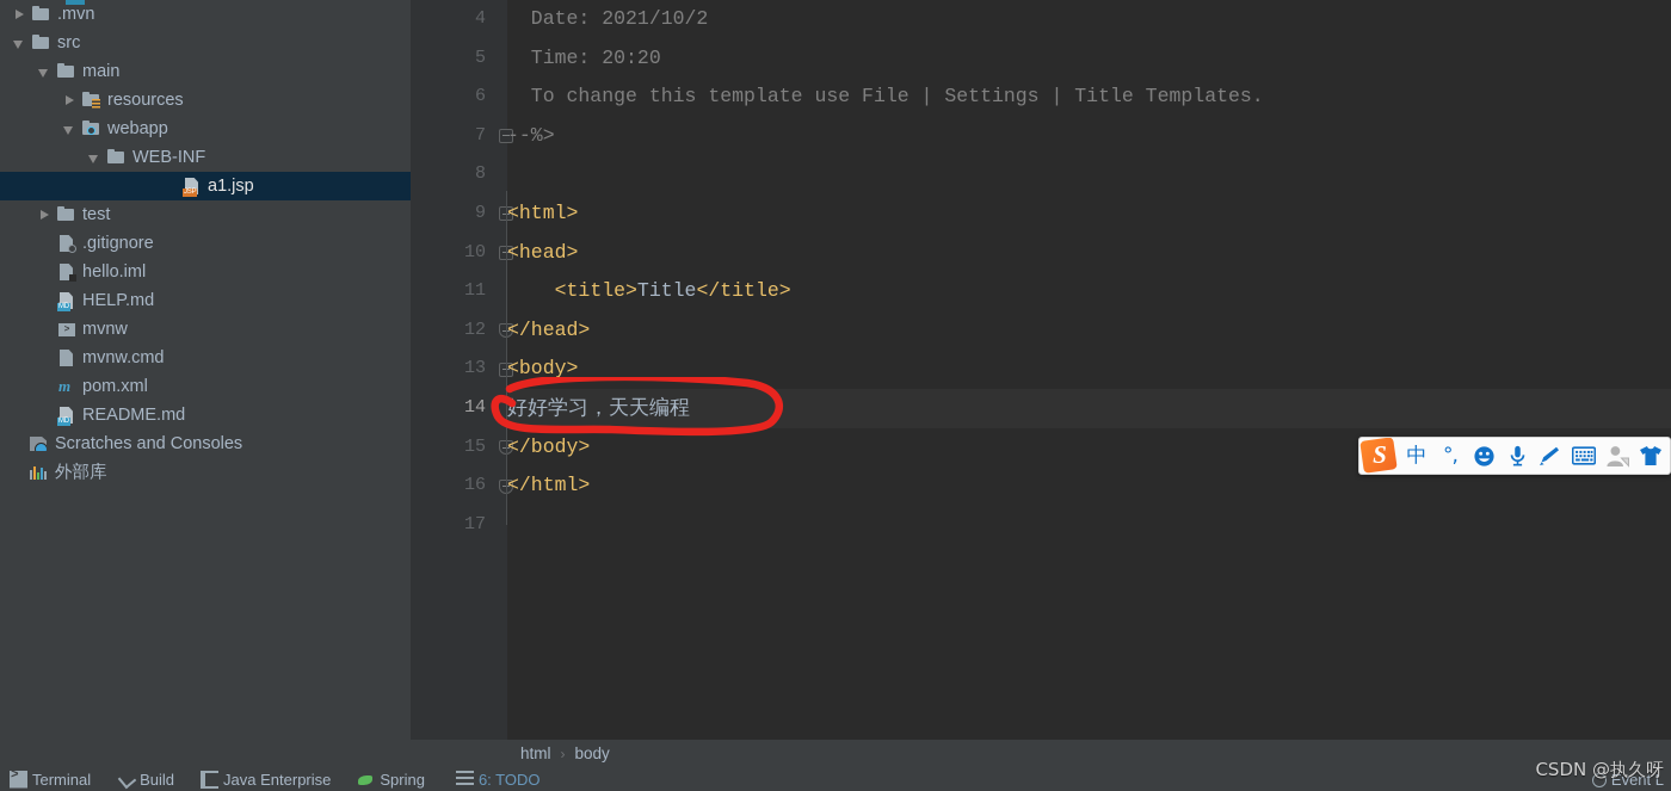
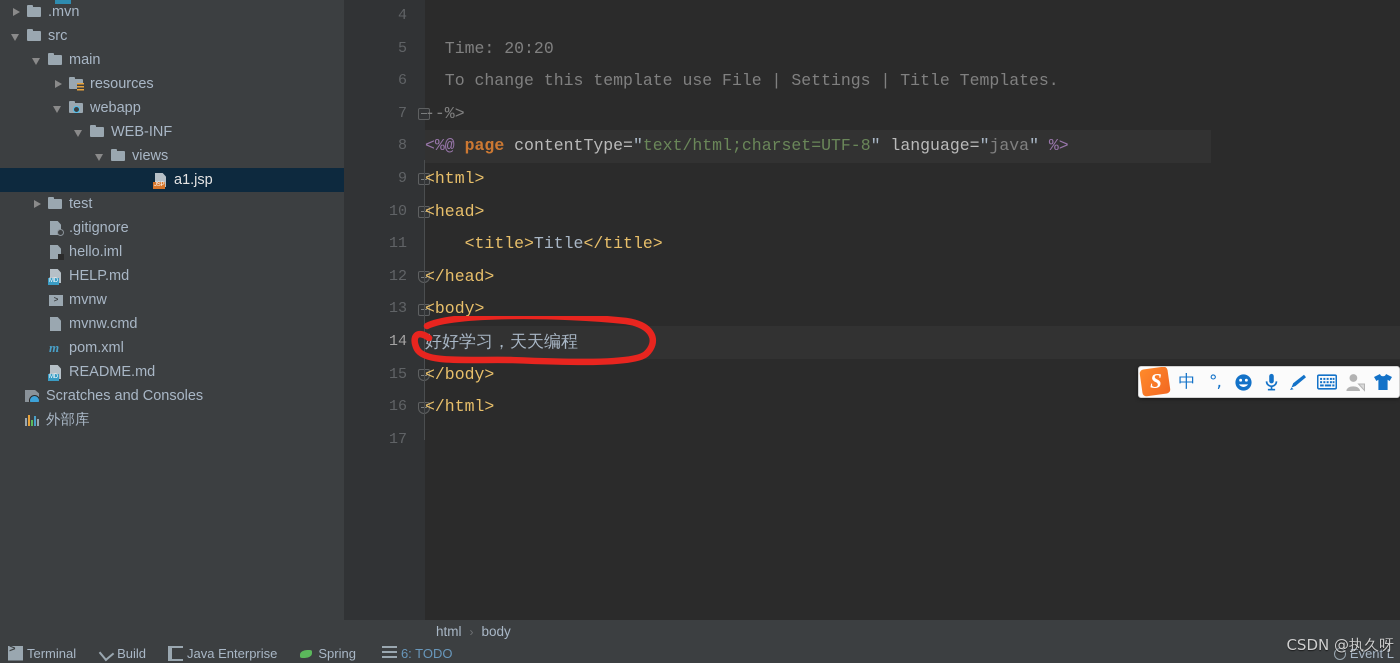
  .mvn
  src
  main
  resources
  webapp
  WEB-INF
+ views
  a1.jsp
  test
  .gitignore
  hello.iml
  HELP.md
  >
  mvnw
  mvnw.cmd
  m
  pom.xml
  README.md
  Scratches and Consoles
  外部库
  4
  5
  6
  7
  8
  9
  10
  11
  12
  13
  14
  15
  16
  17
- Date: 2021/10/2
  Time: 20:20
  To change this template use File | Settings | Title Templates.
  --%>
+ <%@ page contentType="text/html;charset=UTF-8" language="java" %>
  <html>
  <head>
  <title>Title</title>
  </head>
  <body>
  好好学习，天天编程
  </body>
  </html>
  html
  ›
  body
  Terminal
  Build
  Java Enterprise
  Spring
  6: TODO
  Event L
  S
  中
  °,
  CSDN @执久呀
